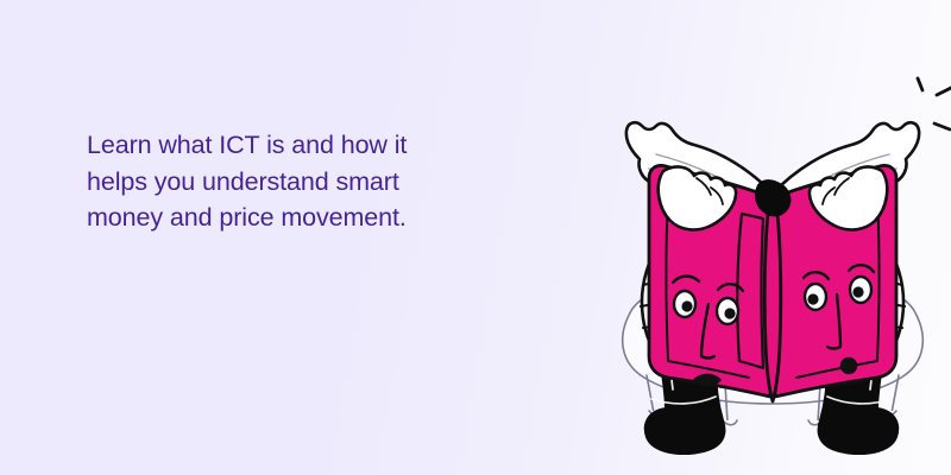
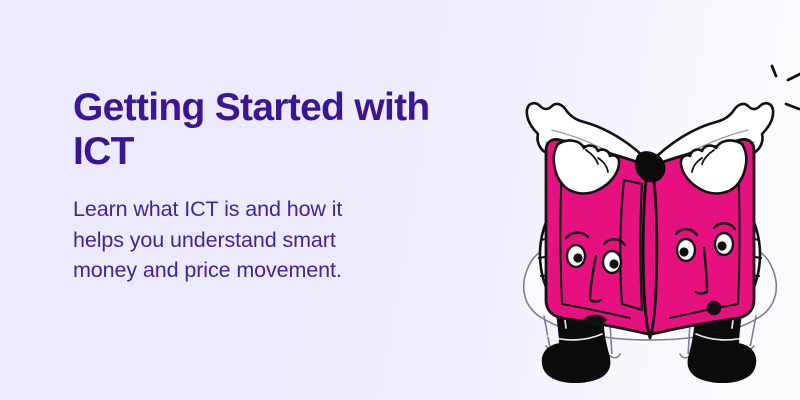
+ Getting Started with
+ ICT
  Learn what ICT is and how it
  helps you understand smart
  money and price movement.
